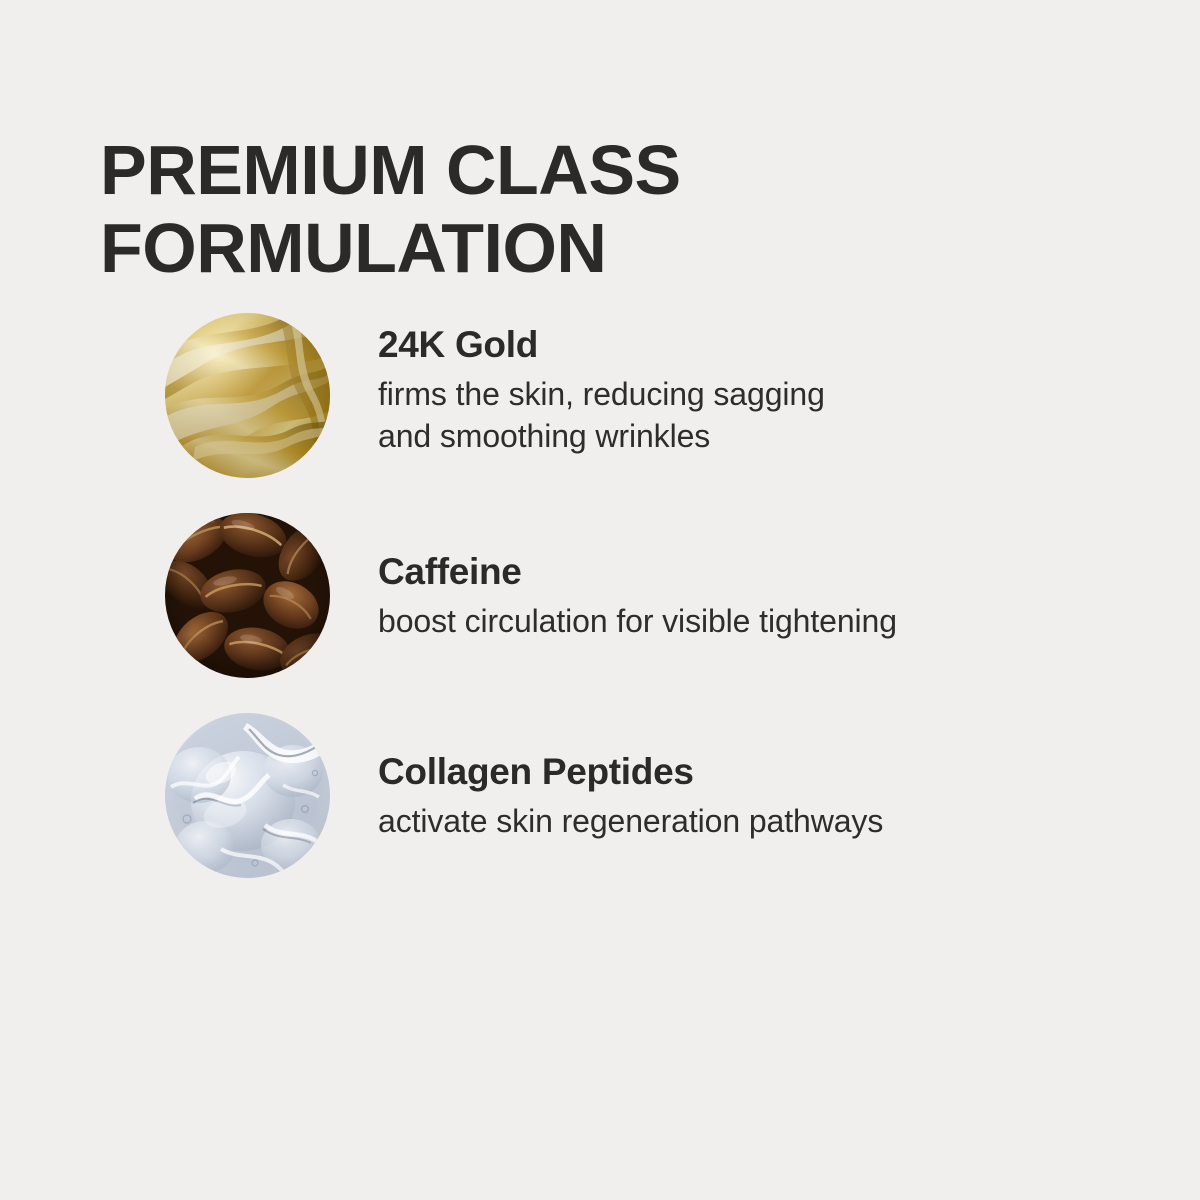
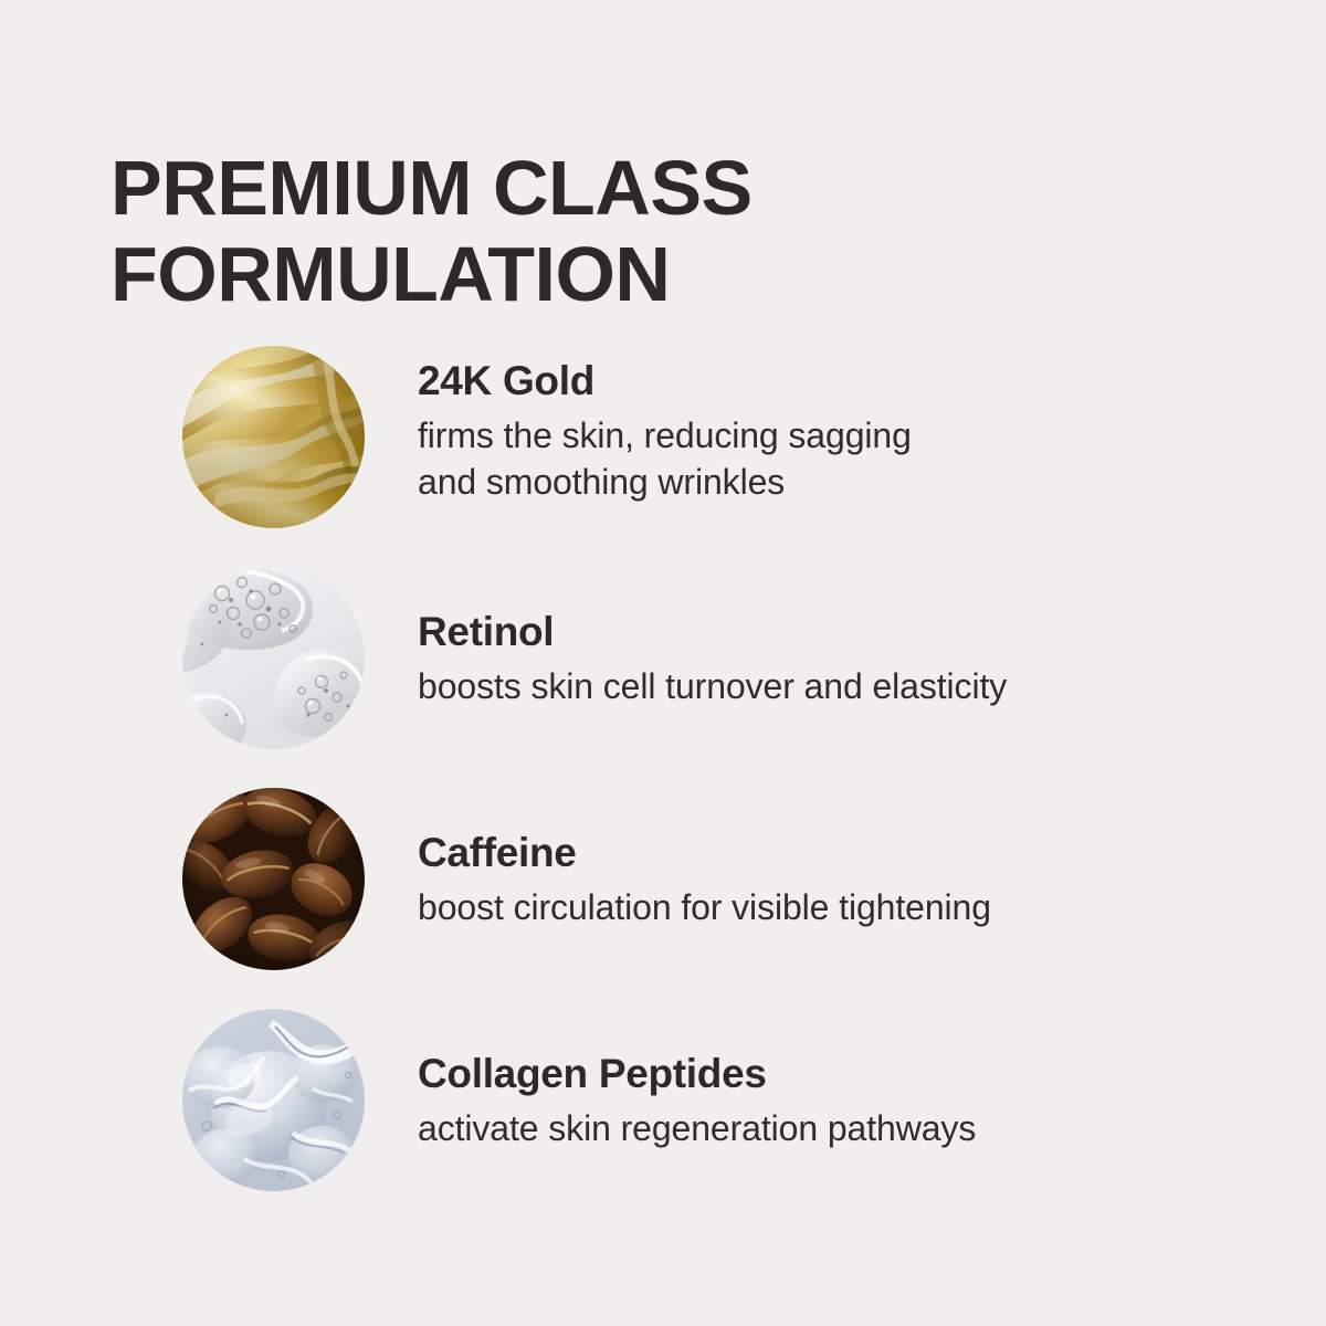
  PREMIUM CLASS
  FORMULATION
  24K Gold
  firms the skin, reducing sagging
  and smoothing wrinkles
+ Retinol
+ boosts skin cell turnover and elasticity
  Caffeine
  boost circulation for visible tightening
  Collagen Peptides
  activate skin regeneration pathways
